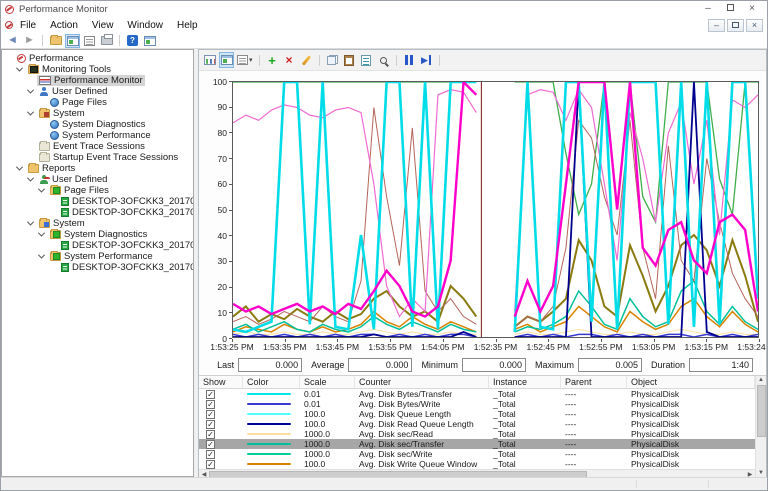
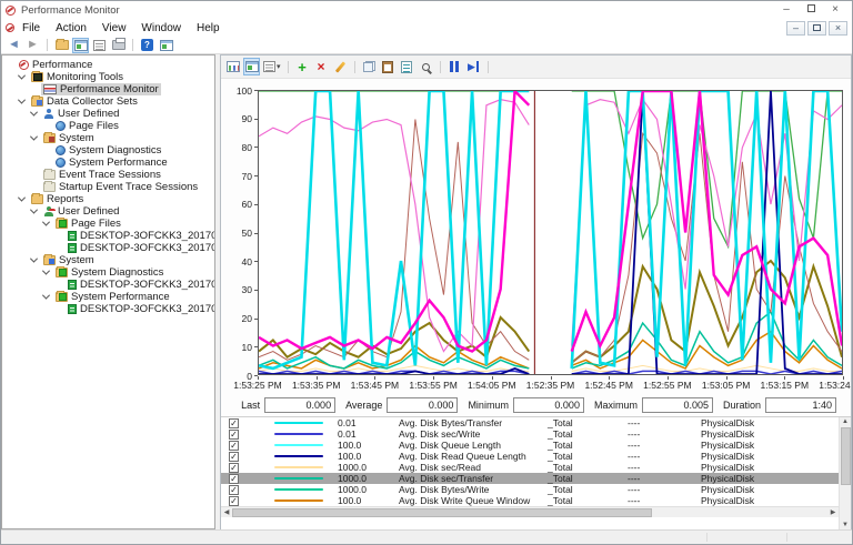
  Performance Monitor
  –
  ×
  File
  Action
  View
  Window
  Help
  –
  ×
  ◄
  ►
  ?
  Performance
  Monitoring Tools
  Performance Monitor
+ Data Collector Sets
  User Defined
  Page Files
  System
  System Diagnostics
  System Performance
  Event Trace Sessions
  Startup Event Trace Sessions
  Reports
  User Defined
  Page Files
  System
  System Diagnostics
  System Performance
  +
  ×
  ▶
  100
  90
  80
  70
  60
  50
  40
  30
  20
  10
  0
  1:53:25 PM
  1:53:35 PM
  1:53:45 PM
  1:53:55 PM
  1:54:05 PM
  1:52:35 PM
  1:52:45 PM
  1:52:55 PM
  1:53:05 PM
  1:53:15 PM
  1:53:24
  Last
  0.000
  Average
  0.000
  Minimum
  0.000
  Maximum
  0.005
  Duration
  1:40
- Show
- Color
- Scale
- Counter
- Instance
- Parent
- Object
  ✓
  0.01
  Avg. Disk Bytes/Transfer
  _Total
  ----
  PhysicalDisk
  ✓
  0.01
- Avg. Disk Bytes/Write
+ Avg. Disk sec/Write
  _Total
  ----
  PhysicalDisk
  ✓
  100.0
  Avg. Disk Queue Length
  _Total
  ----
  PhysicalDisk
  ✓
  100.0
  Avg. Disk Read Queue Length
  _Total
  ----
  PhysicalDisk
  ✓
  1000.0
  Avg. Disk sec/Read
  _Total
  ----
  PhysicalDisk
  ✓
  1000.0
  Avg. Disk sec/Transfer
  _Total
  ----
  PhysicalDisk
  ✓
  1000.0
- Avg. Disk sec/Write
+ Avg. Disk Bytes/Write
  _Total
  ----
  PhysicalDisk
  ✓
  100.0
  Avg. Disk Write Queue Window
  _Total
  ----
  PhysicalDisk
